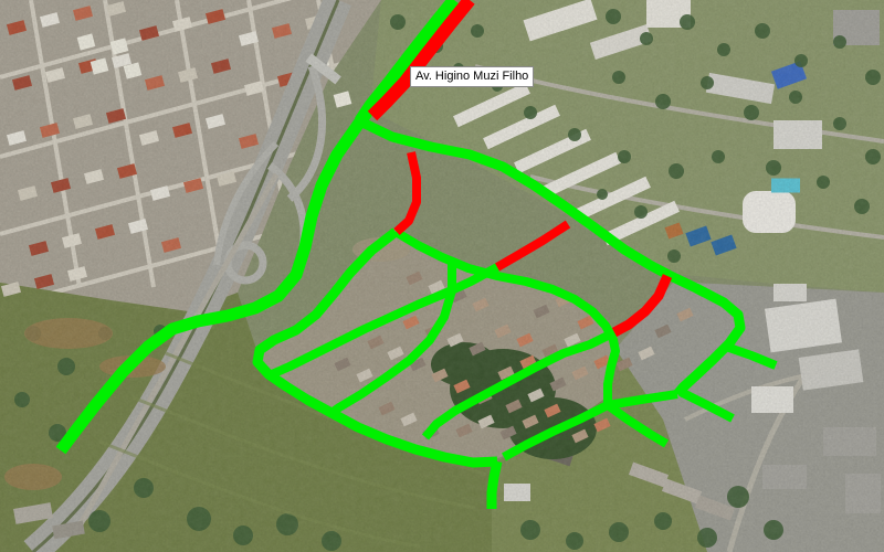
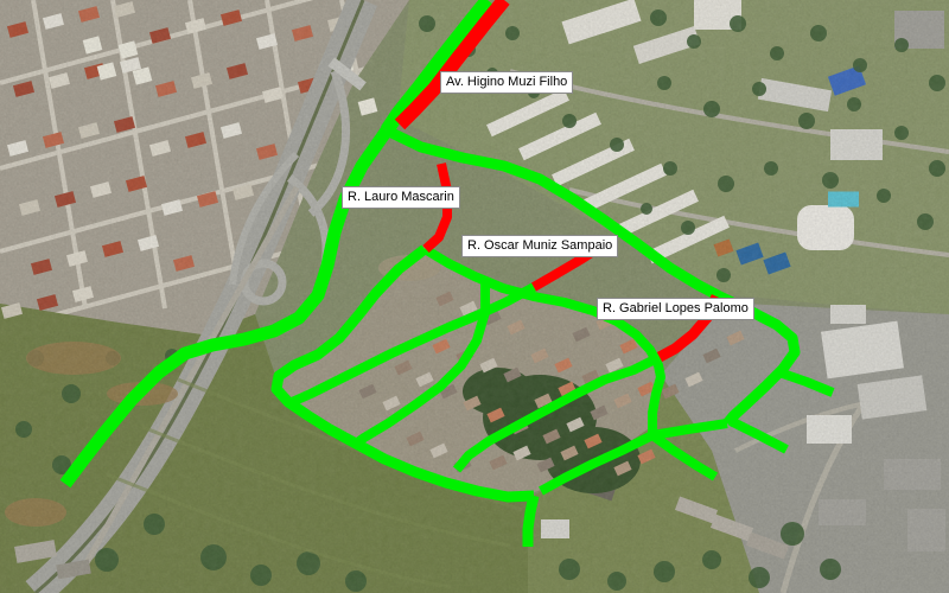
  Av. Higino Muzi Filho
+ R. Lauro Mascarin
+ R. Oscar Muniz Sampaio
+ R. Gabriel Lopes Palomo
